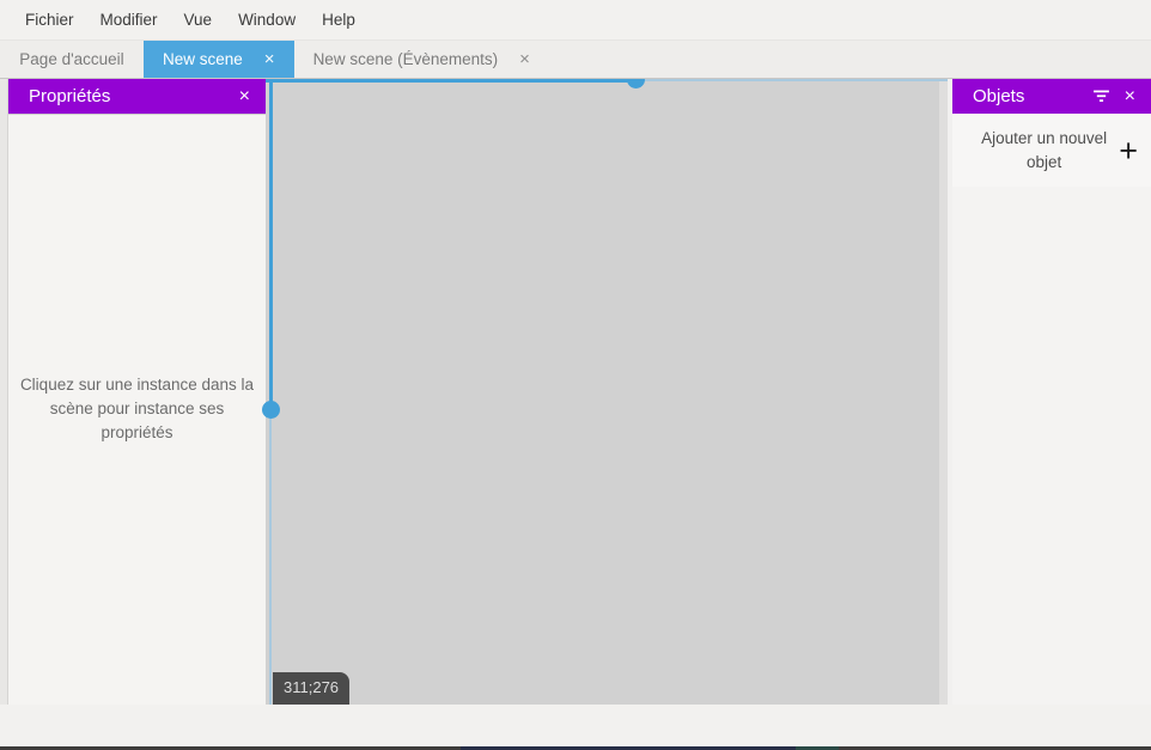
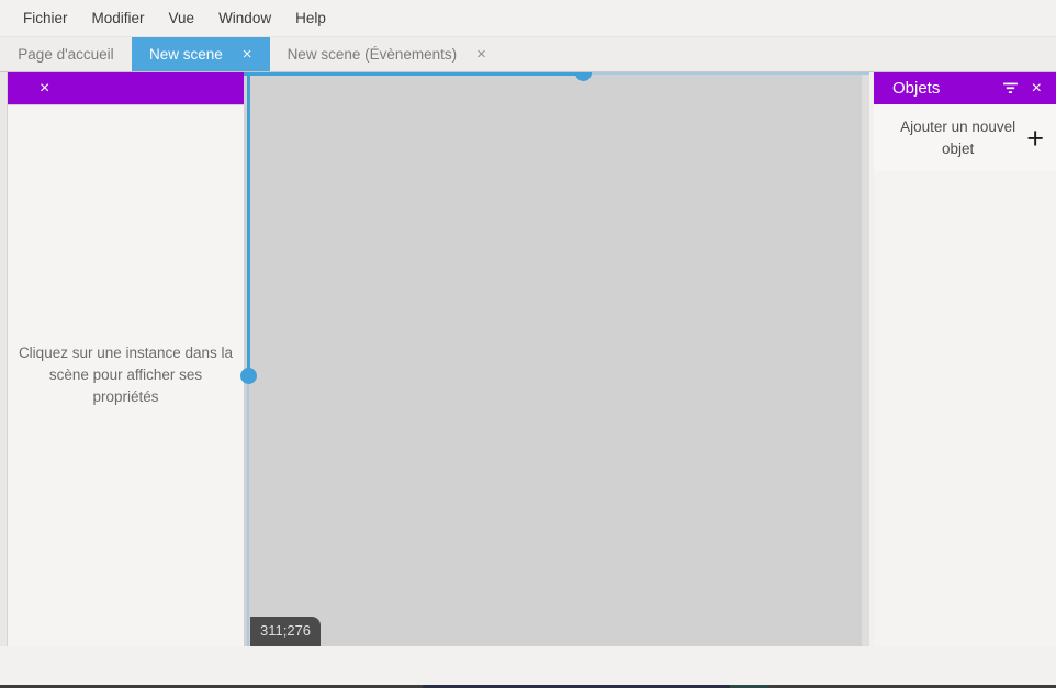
  Fichier
  Modifier
  Vue
  Window
  Help
  Page d'accueil
  New scene
  ×
  New scene (Évènements)
  ×
- Propriétés
  ×
- Cliquez sur une instance dans la scène pour instance ses propriétés
+ Cliquez sur une instance dans la scène pour afficher ses propriétés
  311;276
  Objets
  ×
  Ajouter un nouvel objet
  +
